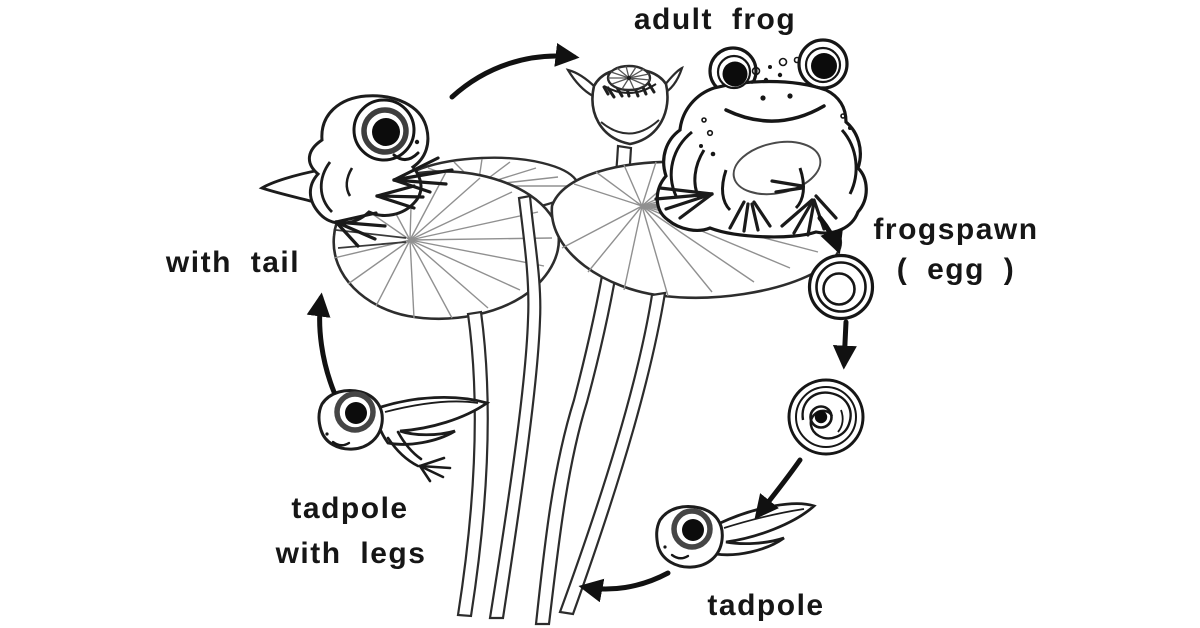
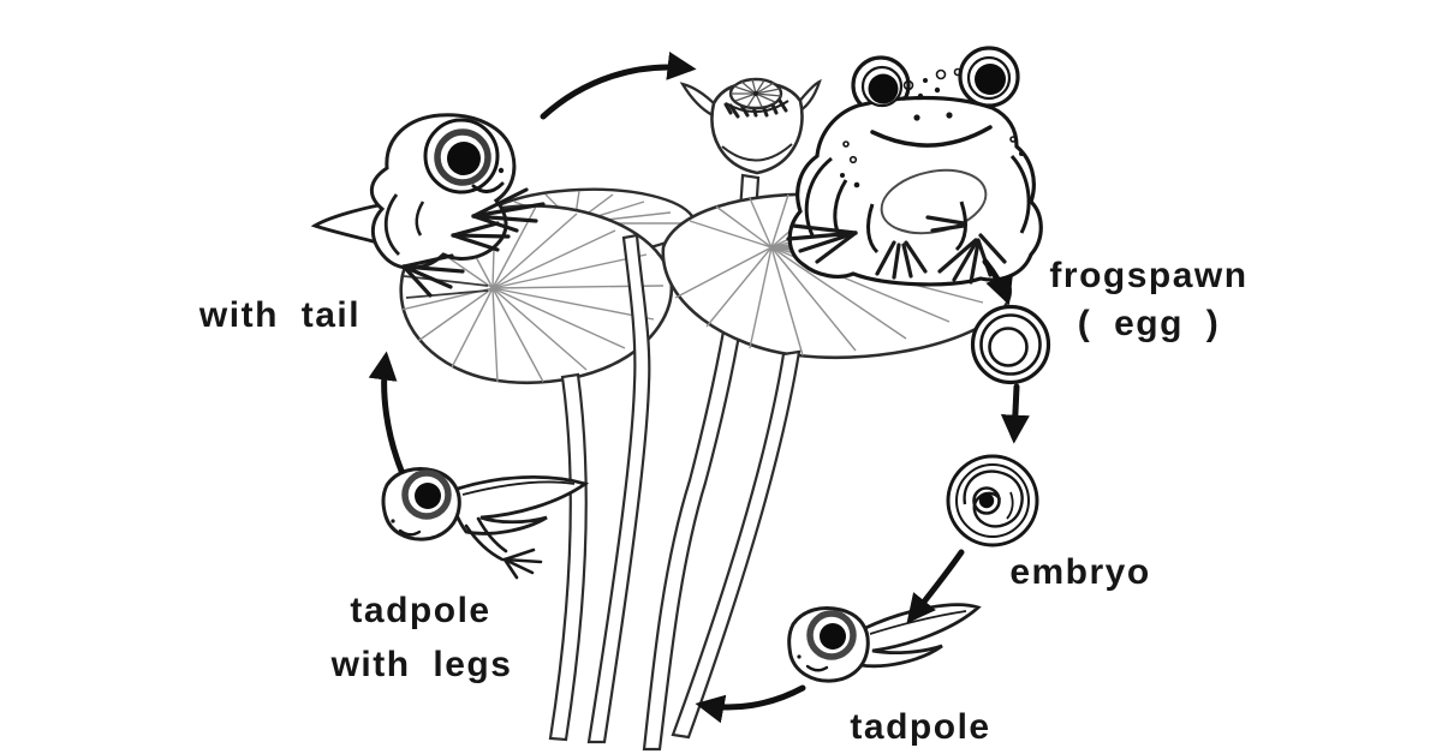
- adult frog
  frogspawn
  ( egg )
+ embryo
  tadpole
  tadpole
  with legs
  with tail
